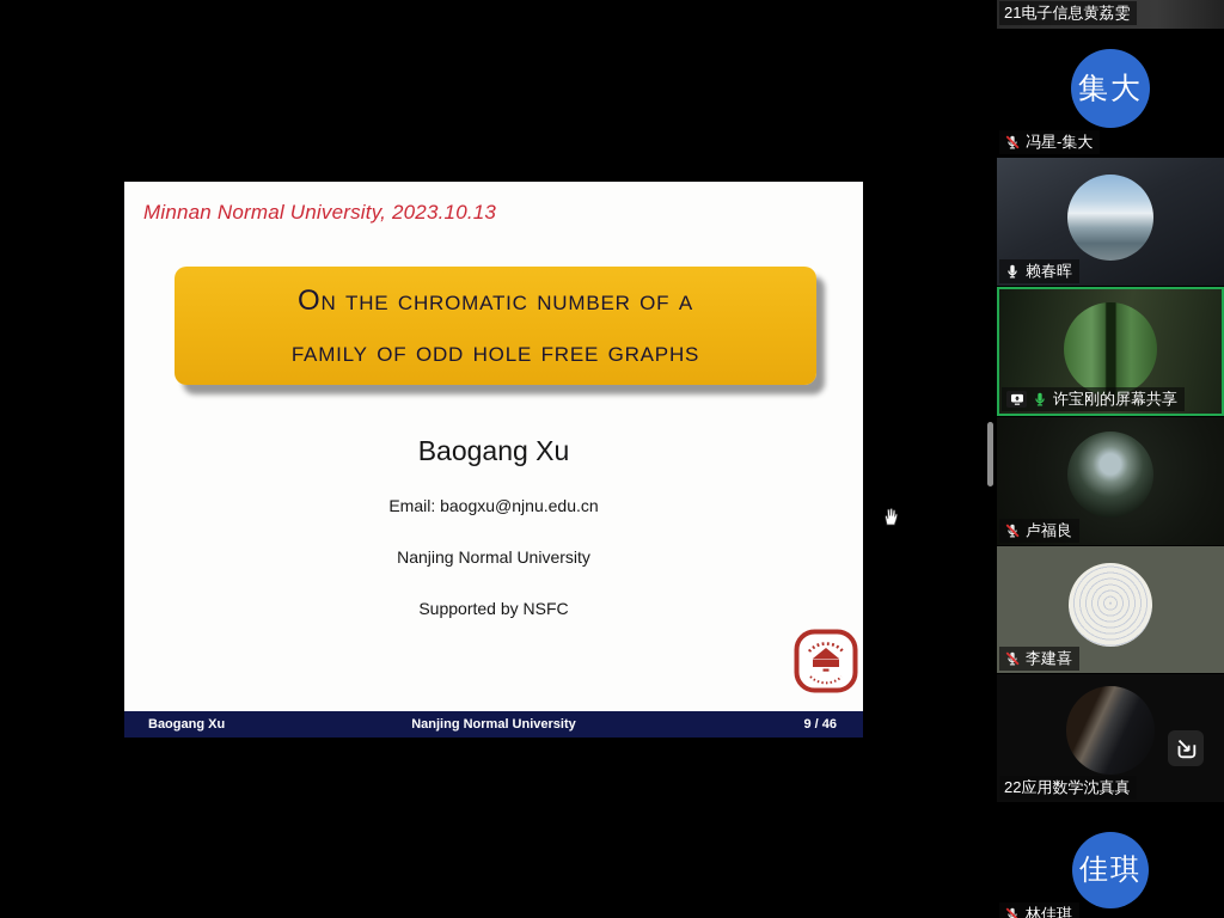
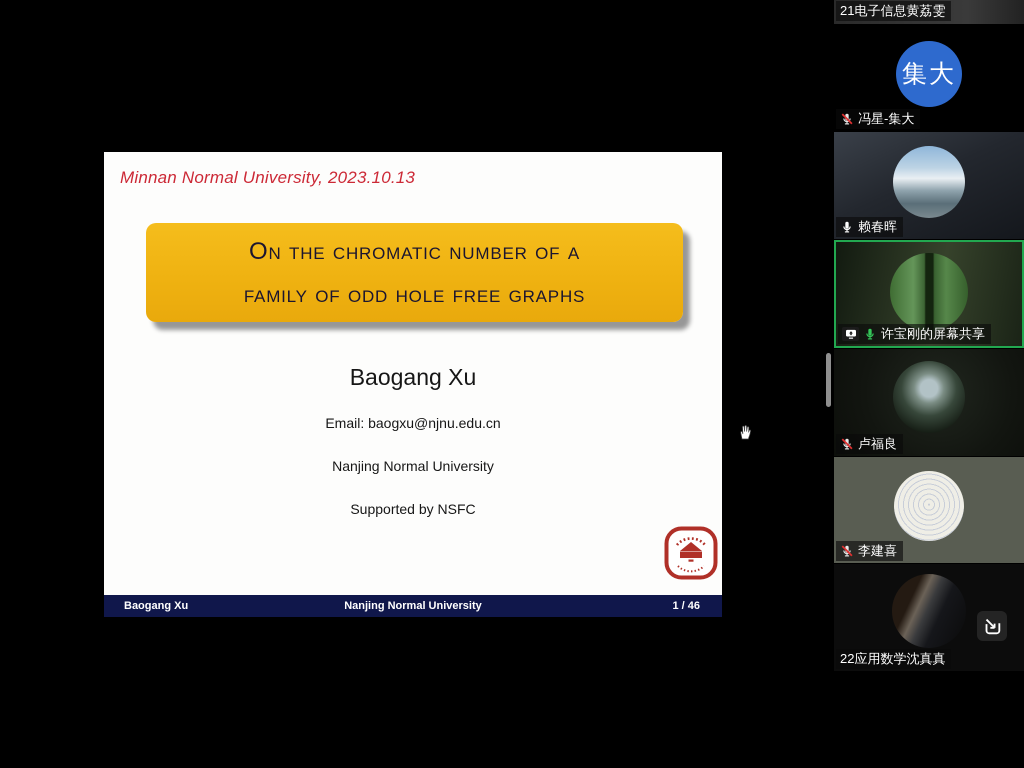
  Minnan Normal University, 2023.10.13
  On the chromatic number of a
  family of odd hole free graphs
  Baogang Xu
  Email: baogxu@njnu.edu.cn
  Nanjing Normal University
  Supported by NSFC
  Baogang Xu
  Nanjing Normal University
- 9 / 46
+ 1 / 46
  21电子信息黄荔雯
  集大
  冯星-集大
  赖春晖
  许宝刚的屏幕共享
  卢福良
  李建喜
  22应用数学沈真真
- 佳琪
- 林佳琪
